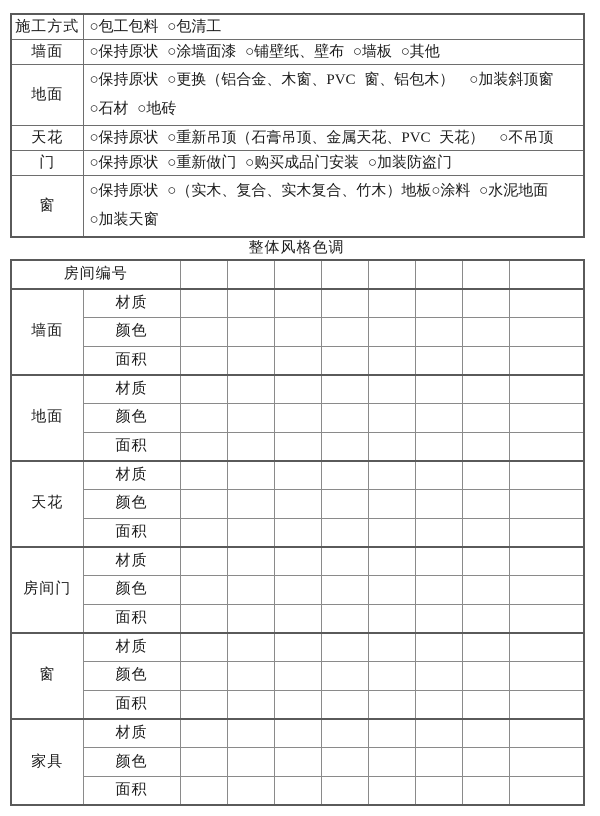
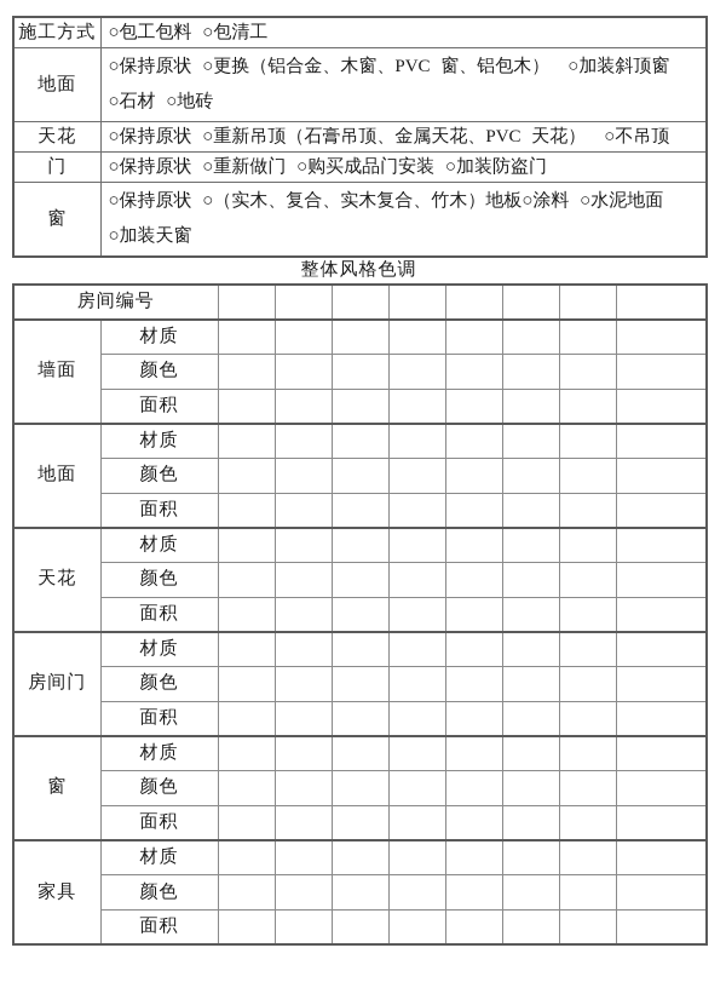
  施工方式	○包工包料 ○包清工
- 墙面	○保持原状 ○涂墙面漆 ○铺壁纸、壁布 ○墙板 ○其他
  地面	○保持原状 ○更换（铝合金、木窗、PVC 窗、铝包木） ○加装斜顶窗○石材 ○地砖
  天花	○保持原状 ○重新吊顶（石膏吊顶、金属天花、PVC 天花） ○不吊顶
  门	○保持原状 ○重新做门 ○购买成品门安装 ○加装防盗门
  窗	○保持原状 ○（实木、复合、实木复合、竹木）地板○涂料 ○水泥地面○加装天窗
  整体风格色调
  房间编号
  墙面	材质
  颜色
  面积
  地面	材质
  颜色
  面积
  天花	材质
  颜色
  面积
  房间门	材质
  颜色
  面积
  窗	材质
  颜色
  面积
  家具	材质
  颜色
  面积
